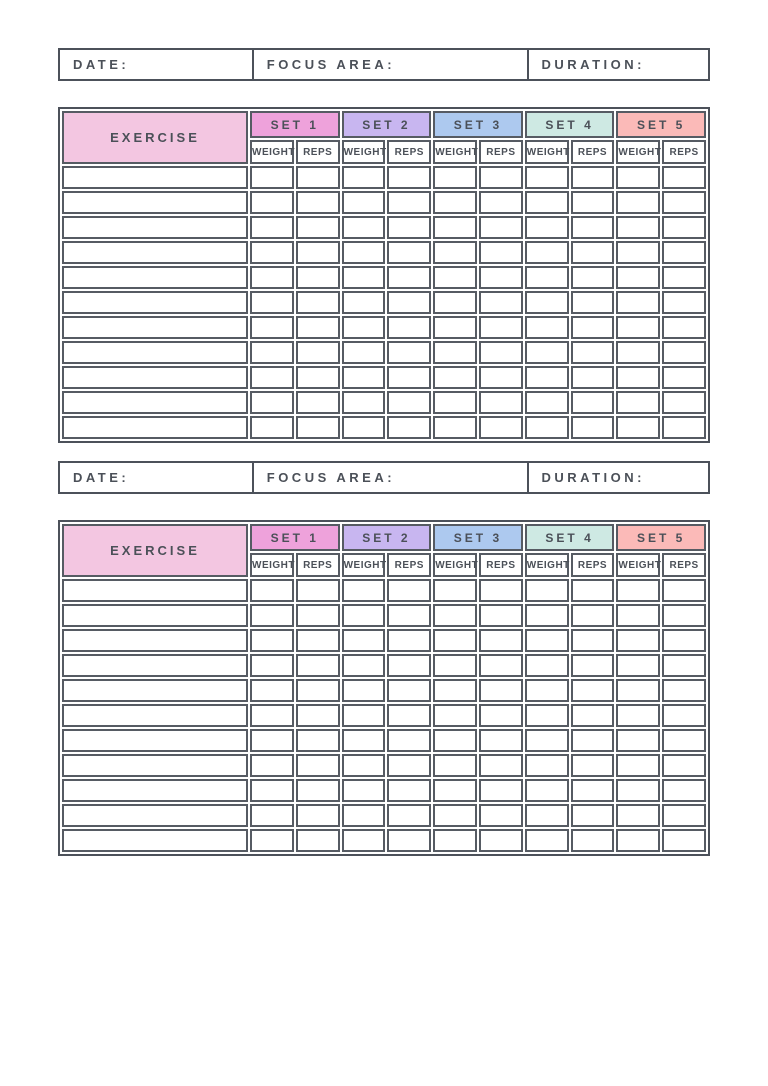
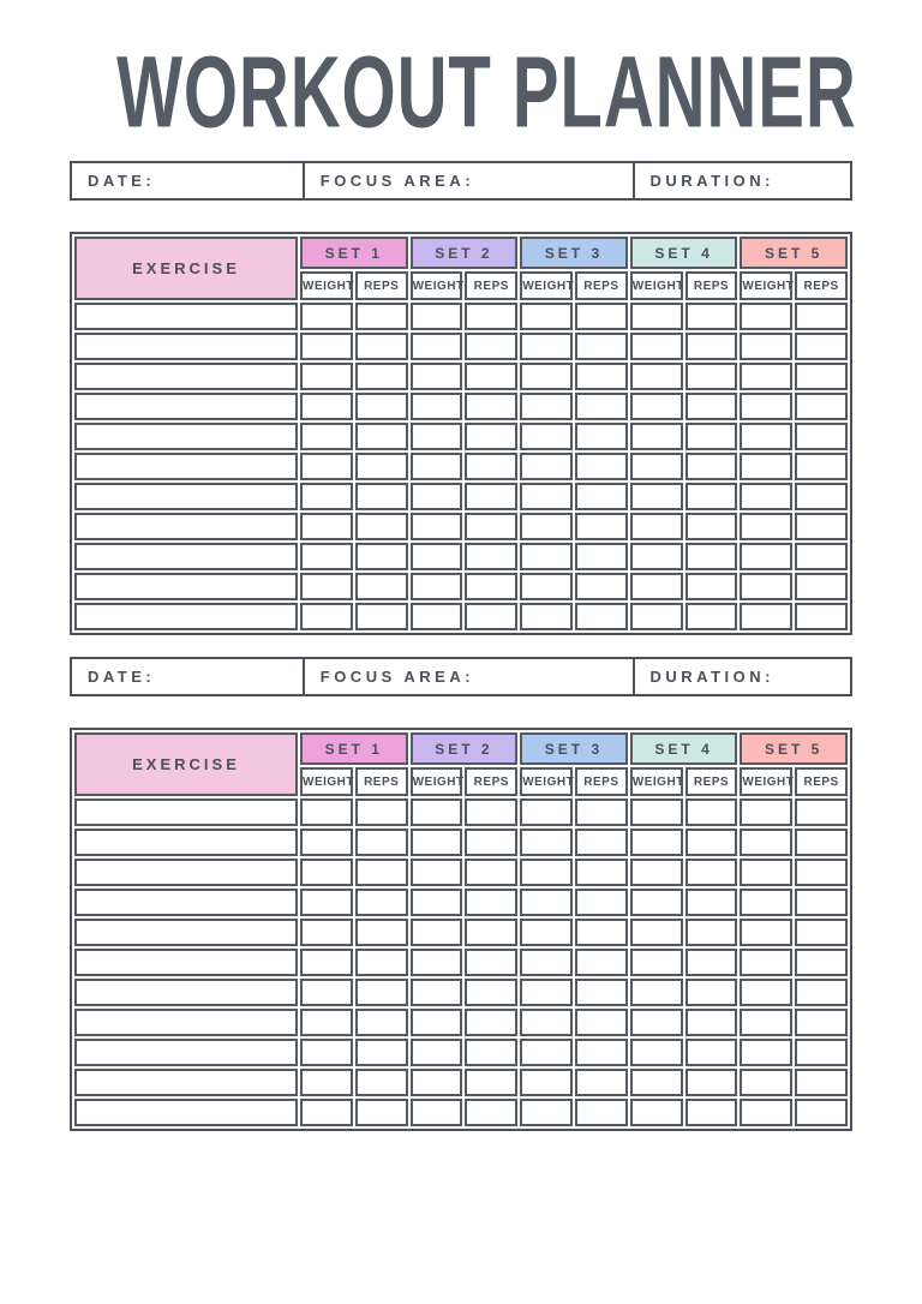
+ WORKOUT PLANNER
  DATE:
  FOCUS AREA:
  DURATION:
  EXERCISE	SET 1	SET 2	SET 3	SET 4	SET 5
  WEIGHT	REPS	WEIGHT	REPS	WEIGHT	REPS	WEIGHT	REPS	WEIGHT	REPS
  DATE:
  FOCUS AREA:
  DURATION:
  EXERCISE	SET 1	SET 2	SET 3	SET 4	SET 5
  WEIGHT	REPS	WEIGHT	REPS	WEIGHT	REPS	WEIGHT	REPS	WEIGHT	REPS
